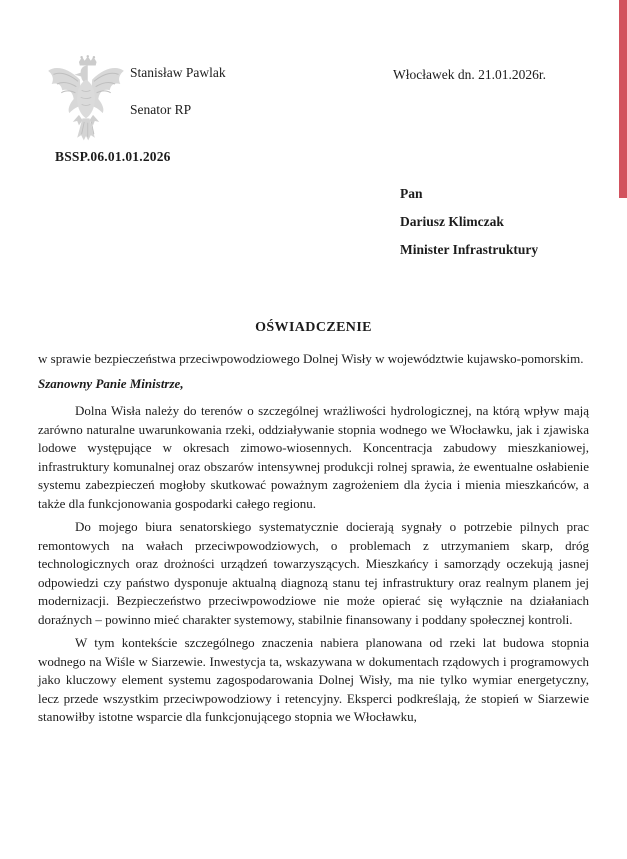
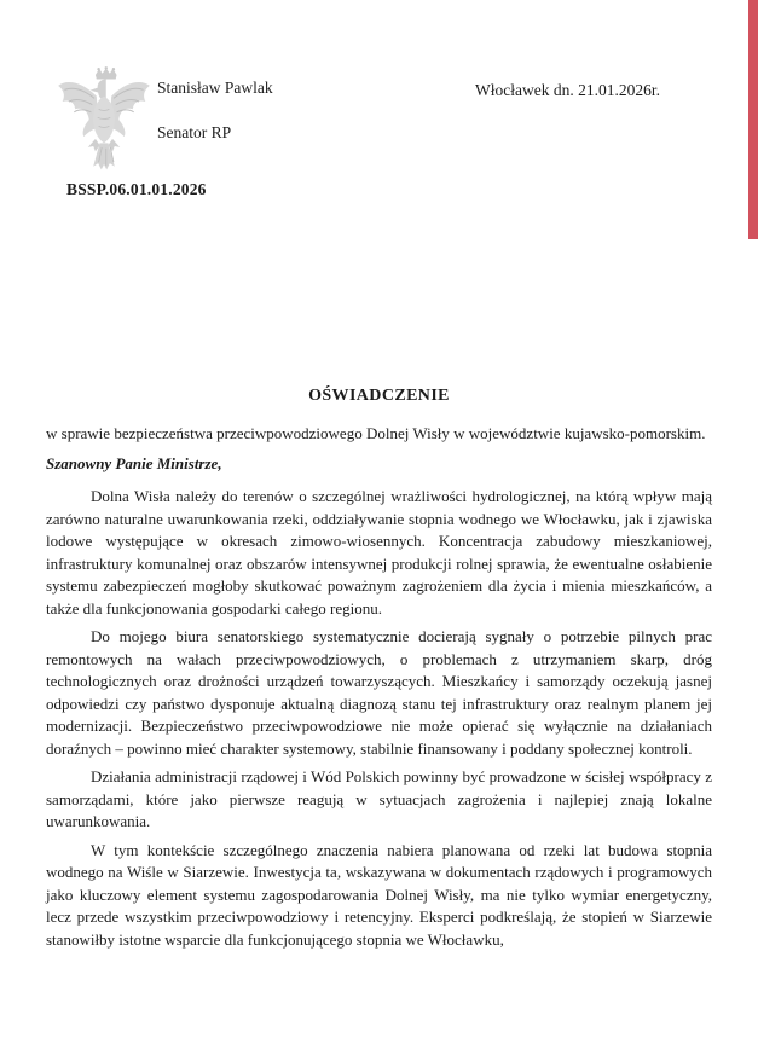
  Stanisław Pawlak
  Senator RP
  Włocławek dn. 21.01.2026r.
  BSSP.06.01.01.2026
- Pan
- Dariusz Klimczak
- Minister Infrastruktury
  OŚWIADCZENIE
  w sprawie bezpieczeństwa przeciwpowodziowego Dolnej Wisły w województwie kujawsko-pomorskim.
  Szanowny Panie Ministrze,
  Dolna Wisła należy do terenów o szczególnej wrażliwości hydrologicznej, na którą wpływ mają zarówno naturalne uwarunkowania rzeki, oddziaływanie stopnia wodnego we Włocławku, jak i zjawiska lodowe występujące w okresach zimowo-wiosennych. Koncentracja zabudowy mieszkaniowej, infrastruktury komunalnej oraz obszarów intensywnej produkcji rolnej sprawia, że ewentualne osłabienie systemu zabezpieczeń mogłoby skutkować poważnym zagrożeniem dla życia i mienia mieszkańców, a także dla funkcjonowania gospodarki całego regionu.
  Do mojego biura senatorskiego systematycznie docierają sygnały o potrzebie pilnych prac remontowych na wałach przeciwpowodziowych, o problemach z utrzymaniem skarp, dróg technologicznych oraz drożności urządzeń towarzyszących. Mieszkańcy i samorządy oczekują jasnej odpowiedzi czy państwo dysponuje aktualną diagnozą stanu tej infrastruktury oraz realnym planem jej modernizacji. Bezpieczeństwo przeciwpowodziowe nie może opierać się wyłącznie na działaniach doraźnych – powinno mieć charakter systemowy, stabilnie finansowany i poddany społecznej kontroli.
+ Działania administracji rządowej i Wód Polskich powinny być prowadzone w ścisłej współpracy z samorządami, które jako pierwsze reagują w sytuacjach zagrożenia i najlepiej znają lokalne uwarunkowania.
  W tym kontekście szczególnego znaczenia nabiera planowana od rzeki lat budowa stopnia wodnego na Wiśle w Siarzewie. Inwestycja ta, wskazywana w dokumentach rządowych i programowych jako kluczowy element systemu zagospodarowania Dolnej Wisły, ma nie tylko wymiar energetyczny, lecz przede wszystkim przeciwpowodziowy i retencyjny. Eksperci podkreślają, że stopień w Siarzewie stanowiłby istotne wsparcie dla funkcjonującego stopnia we Włocławku,
